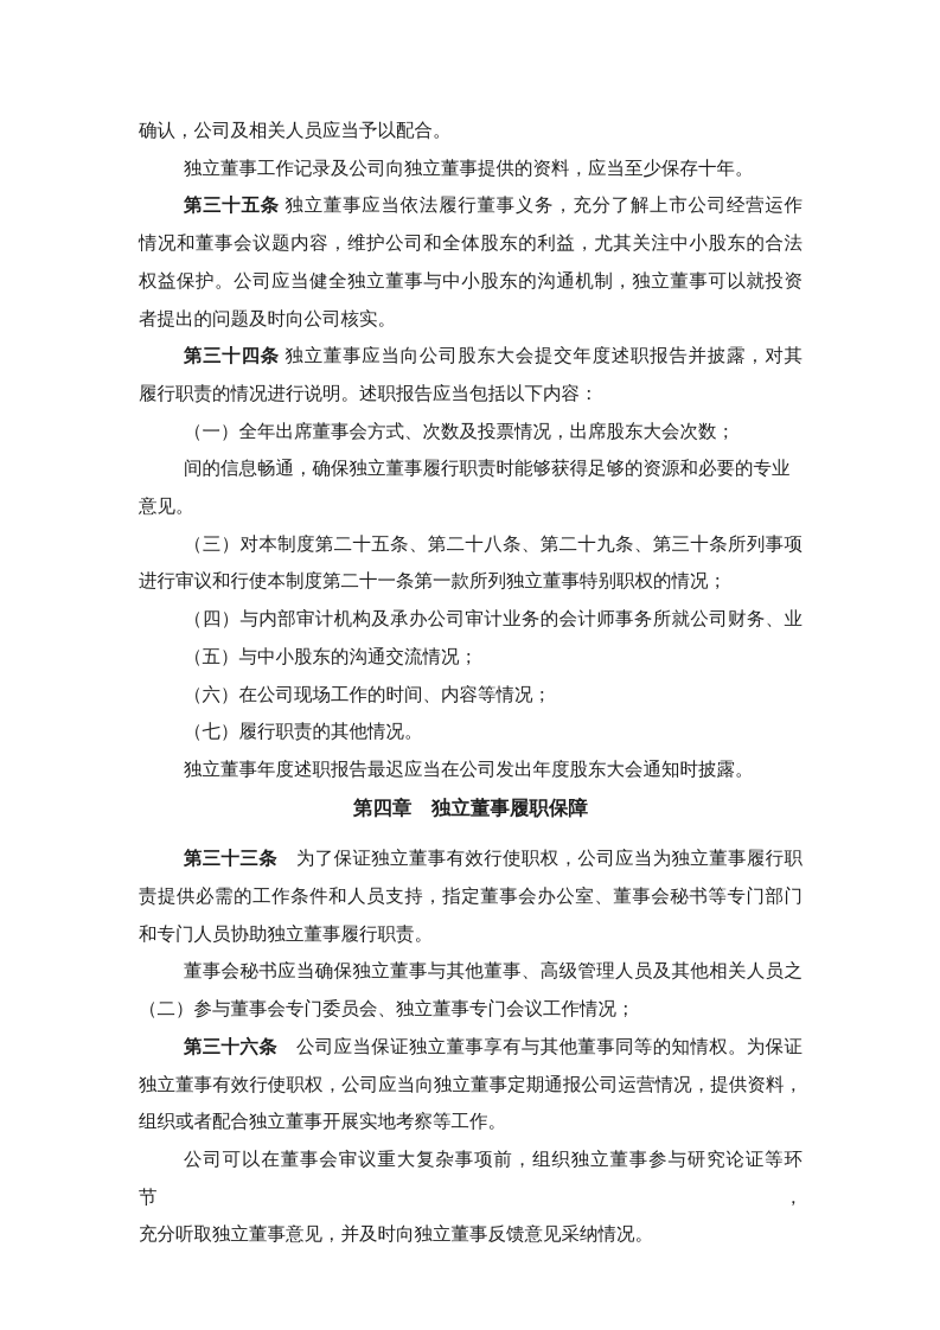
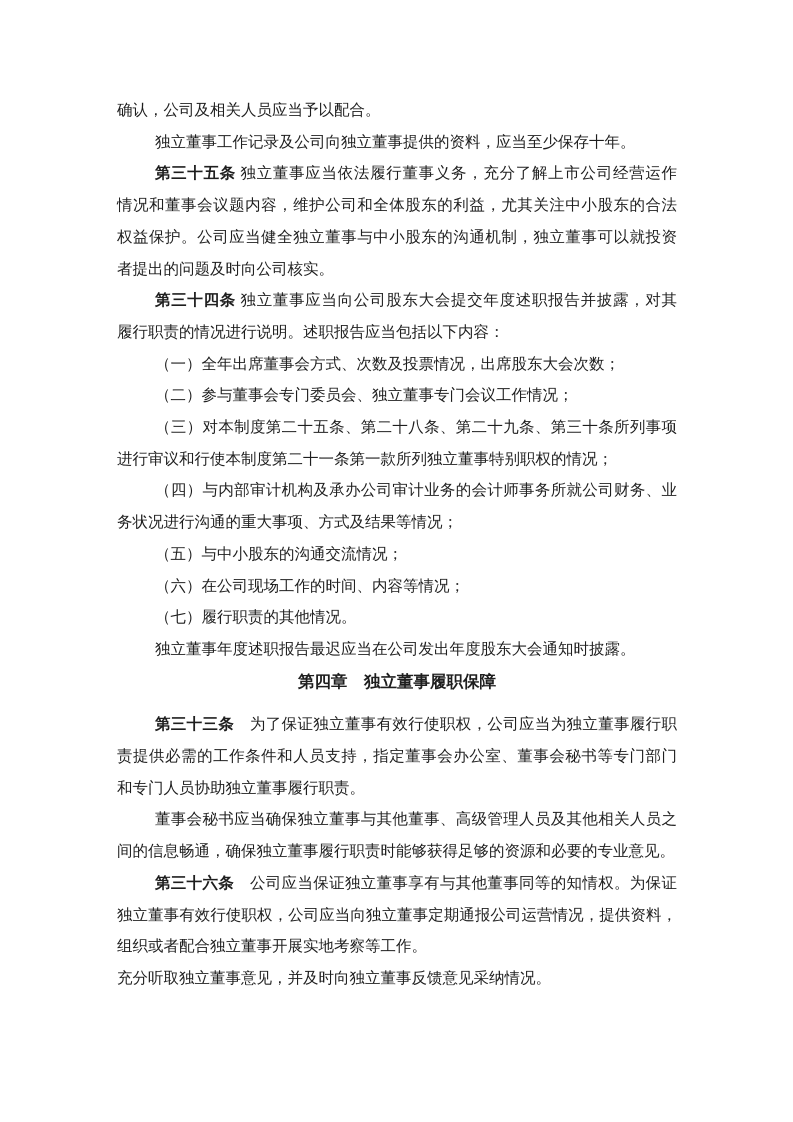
  确认，公司及相关人员应当予以配合。
  独立董事工作记录及公司向独立董事提供的资料，应当至少保存十年。
  第三十五条 独立董事应当依法履行董事义务，充分了解上市公司经营运作
  情况和董事会议题内容，维护公司和全体股东的利益，尤其关注中小股东的合法
  权益保护。公司应当健全独立董事与中小股东的沟通机制，独立董事可以就投资
  者提出的问题及时向公司核实。
  第三十四条 独立董事应当向公司股东大会提交年度述职报告并披露，对其
  履行职责的情况进行说明。述职报告应当包括以下内容：
  （一）全年出席董事会方式、次数及投票情况，出席股东大会次数；
- 间的信息畅通，确保独立董事履行职责时能够获得足够的资源和必要的专业意见。
+ （二）参与董事会专门委员会、独立董事专门会议工作情况；
  （三）对本制度第二十五条、第二十八条、第二十九条、第三十条所列事项
  进行审议和行使本制度第二十一条第一款所列独立董事特别职权的情况；
  （四）与内部审计机构及承办公司审计业务的会计师事务所就公司财务、业
+ 务状况进行沟通的重大事项、方式及结果等情况；
  （五）与中小股东的沟通交流情况；
  （六）在公司现场工作的时间、内容等情况；
  （七）履行职责的其他情况。
  独立董事年度述职报告最迟应当在公司发出年度股东大会通知时披露。
  第四章 独立董事履职保障
  第三十三条 为了保证独立董事有效行使职权，公司应当为独立董事履行职
  责提供必需的工作条件和人员支持，指定董事会办公室、董事会秘书等专门部门
  和专门人员协助独立董事履行职责。
  董事会秘书应当确保独立董事与其他董事、高级管理人员及其他相关人员之
- （二）参与董事会专门委员会、独立董事专门会议工作情况；
+ 间的信息畅通，确保独立董事履行职责时能够获得足够的资源和必要的专业意见。
  第三十六条 公司应当保证独立董事享有与其他董事同等的知情权。为保证
  独立董事有效行使职权，公司应当向独立董事定期通报公司运营情况，提供资料，
  组织或者配合独立董事开展实地考察等工作。
- 公司可以在董事会审议重大复杂事项前，组织独立董事参与研究论证等环节，
  充分听取独立董事意见，并及时向独立董事反馈意见采纳情况。
